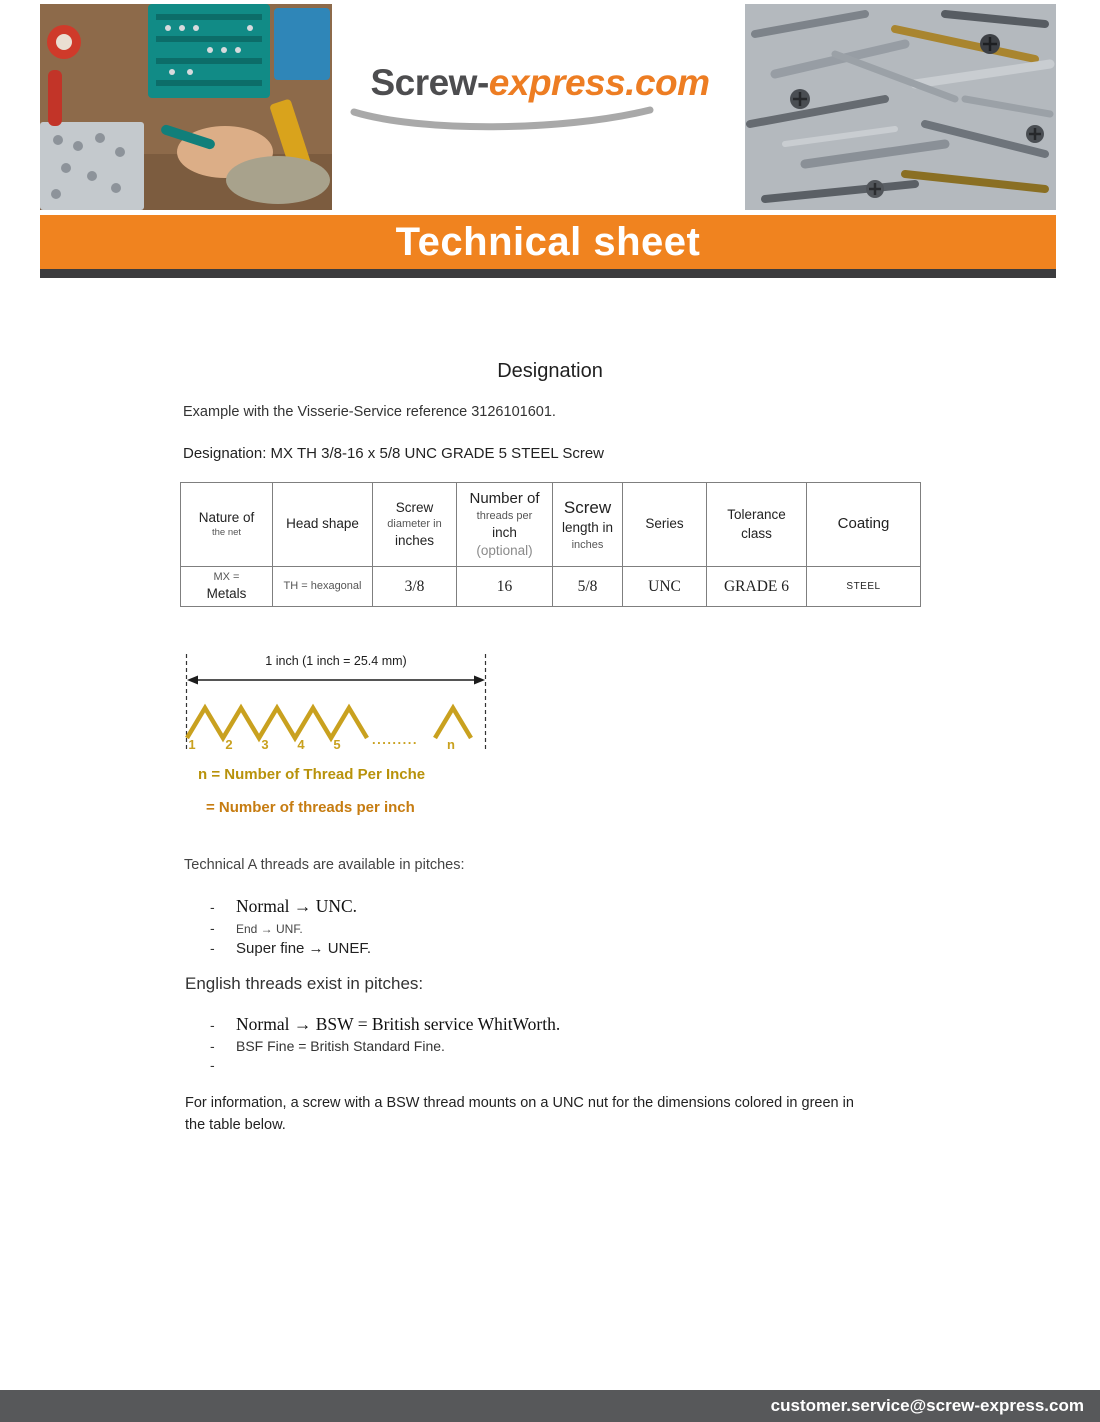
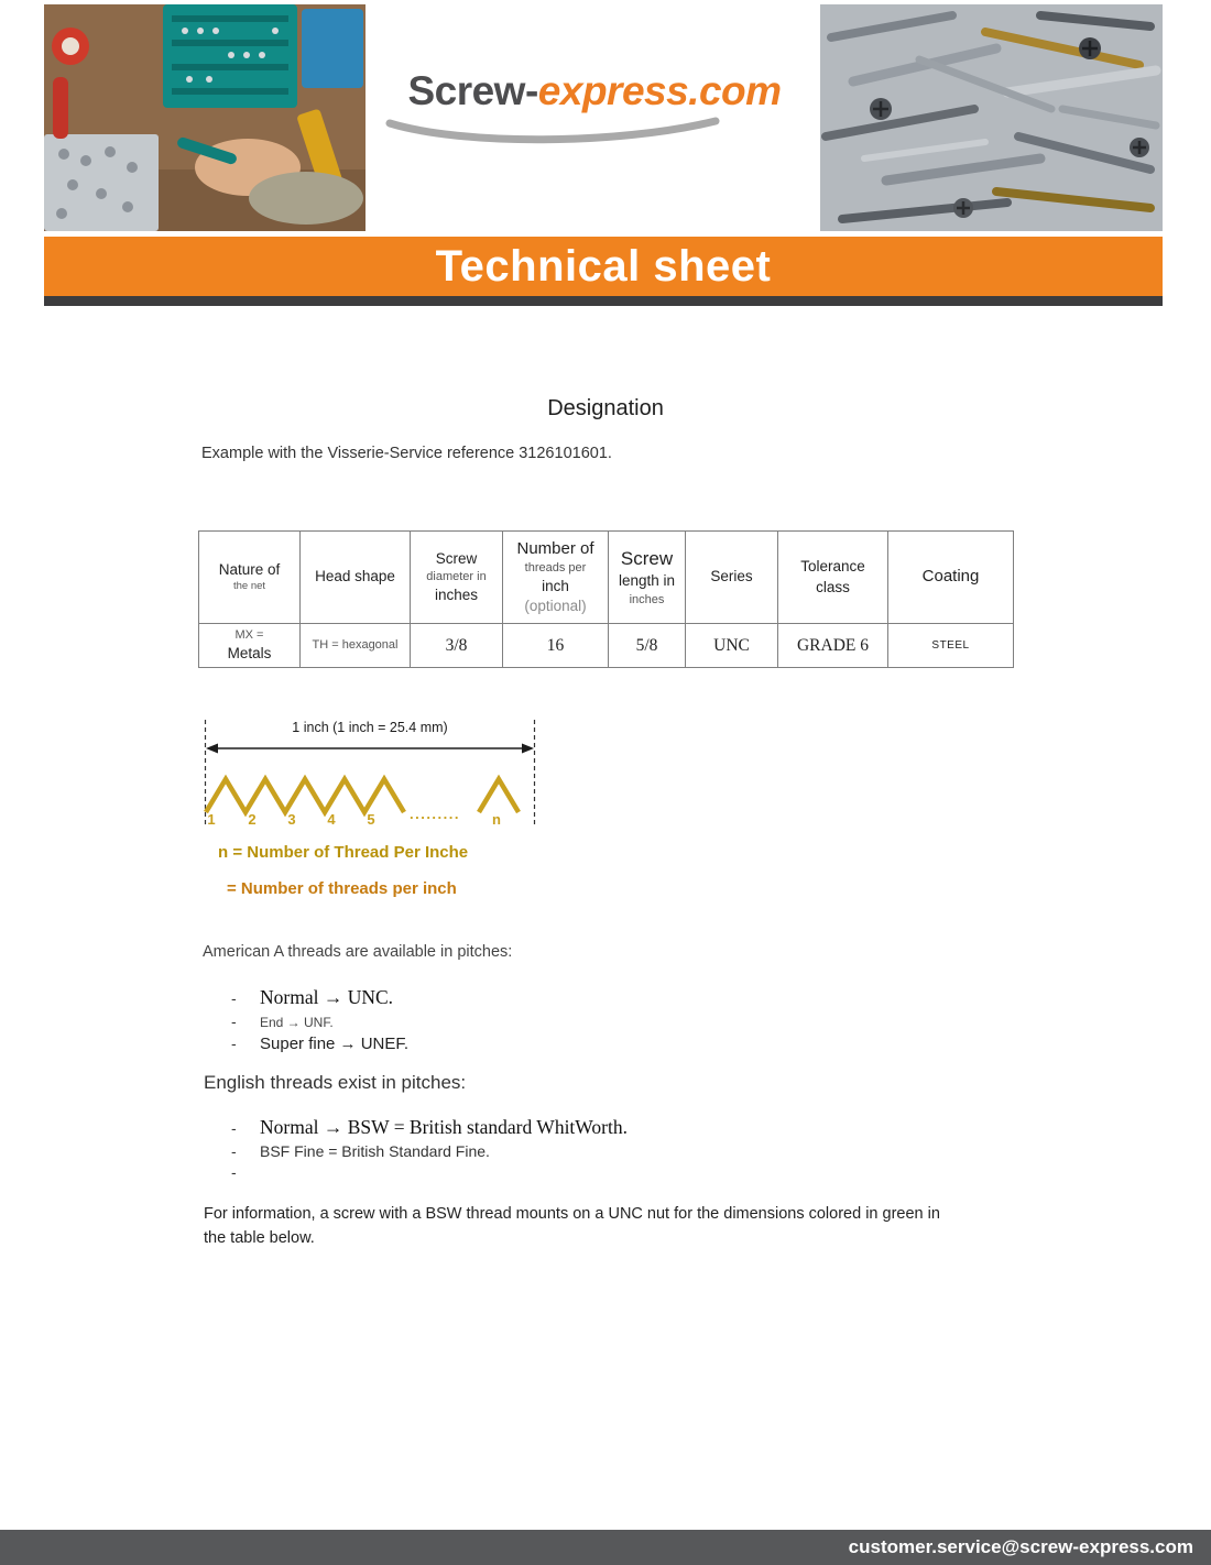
  Screw-express.com
  Technical sheet
  Designation
  Example with the Visserie-Service reference 3126101601.
- Designation: MX TH 3/8-16 x 5/8 UNC GRADE 5 STEEL Screw
  Nature of the net	Head shape	Screw diameter in inches	Number of threads per inch (optional)	Screw length in inches	Series	Tolerance class	Coating
  MX = Metals	TH = hexagonal	3/8	16	5/8	UNC	GRADE 6	STEEL
  1 inch (1 inch = 25.4 mm)
  1
  2
  3
  4
  5
  .........
  n
  n = Number of Thread Per Inche
  = Number of threads per inch
- Technical A threads are available in pitches:
+ American A threads are available in pitches:
  -
  Normal → UNC.
  -
  End → UNF.
  -
  Super fine → UNEF.
  English threads exist in pitches:
  -
- Normal → BSW = British service WhitWorth.
+ Normal → BSW = British standard WhitWorth.
  -
  BSF Fine = British Standard Fine.
  -
  For information, a screw with a BSW thread mounts on a UNC nut for the dimensions colored in green in the table below.
  customer.service@screw-express.com
